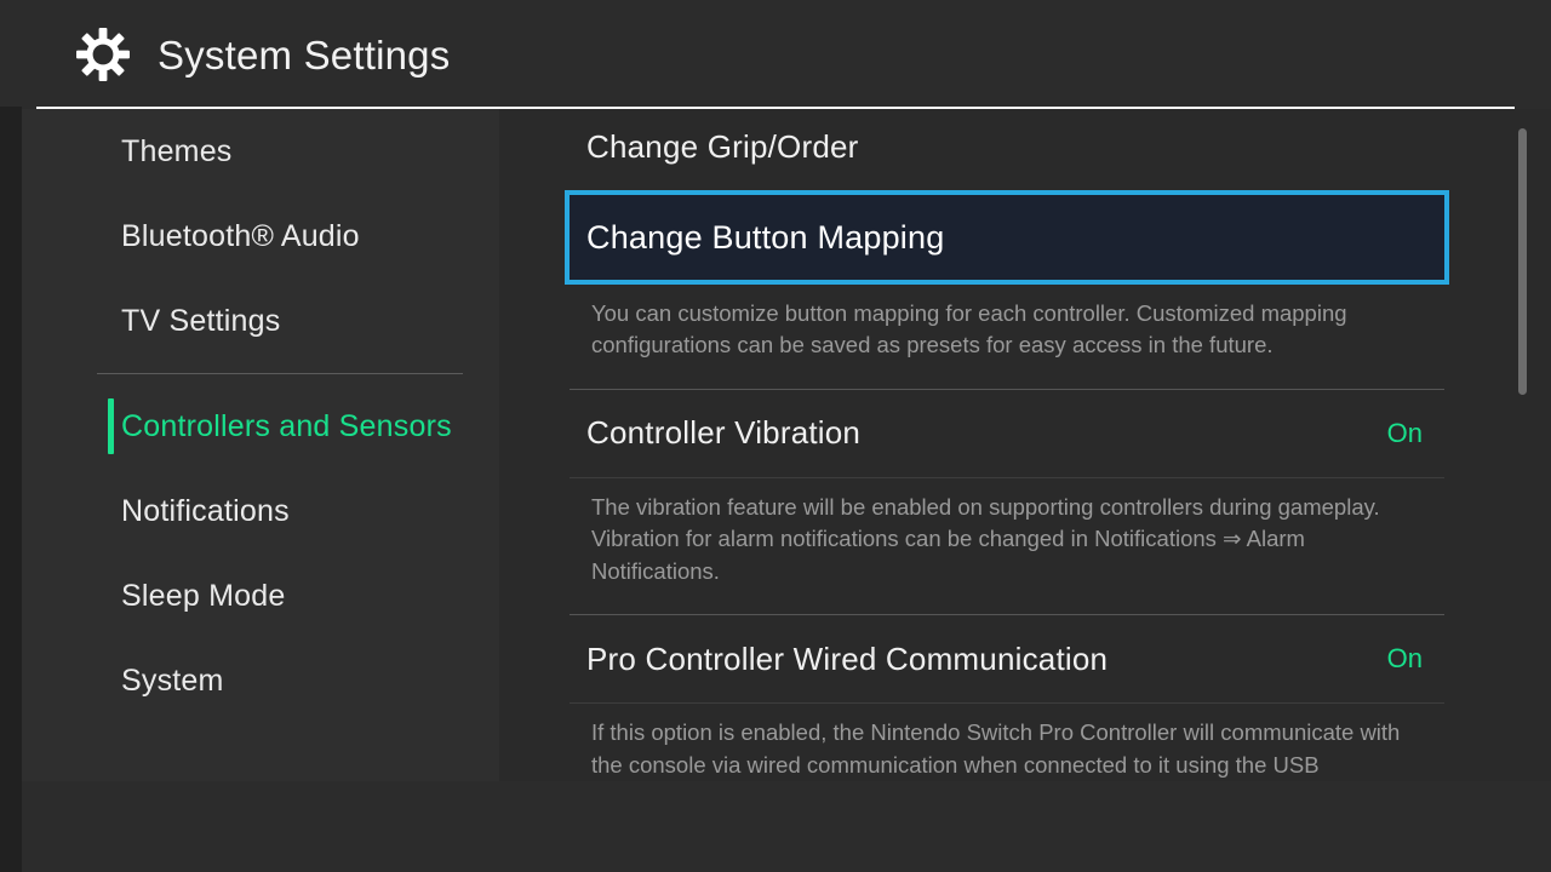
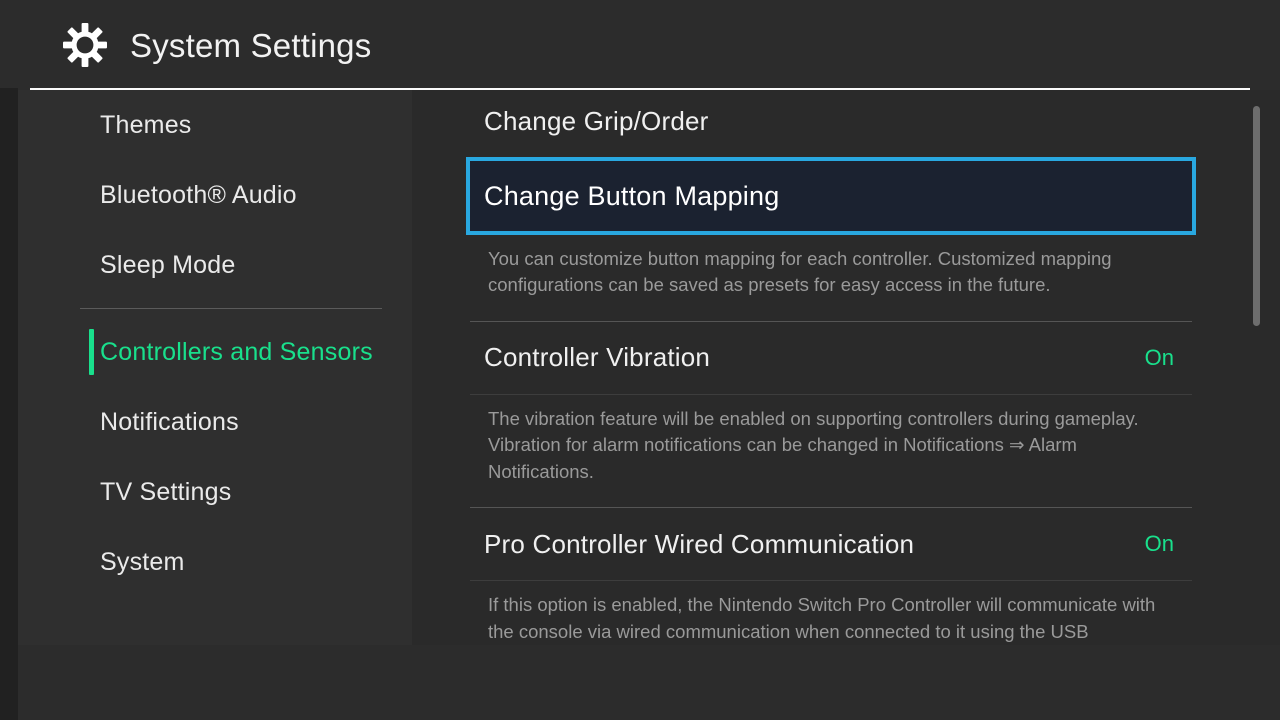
  System Settings
  Themes
  Bluetooth® Audio
- TV Settings
+ Sleep Mode
  Controllers and Sensors
  Notifications
- Sleep Mode
+ TV Settings
  System
  Change Grip/Order
  Change Button Mapping
  You can customize button mapping for each controller. Customized mapping configurations can be saved as presets for easy access in the future.
  Controller Vibration
  On
  The vibration feature will be enabled on supporting controllers during gameplay. Vibration for alarm notifications can be changed in Notifications ⇒ Alarm Notifications.
  Pro Controller Wired Communication
  On
  If this option is enabled, the Nintendo Switch Pro Controller will communicate with the console via wired communication when connected to it using the USB
